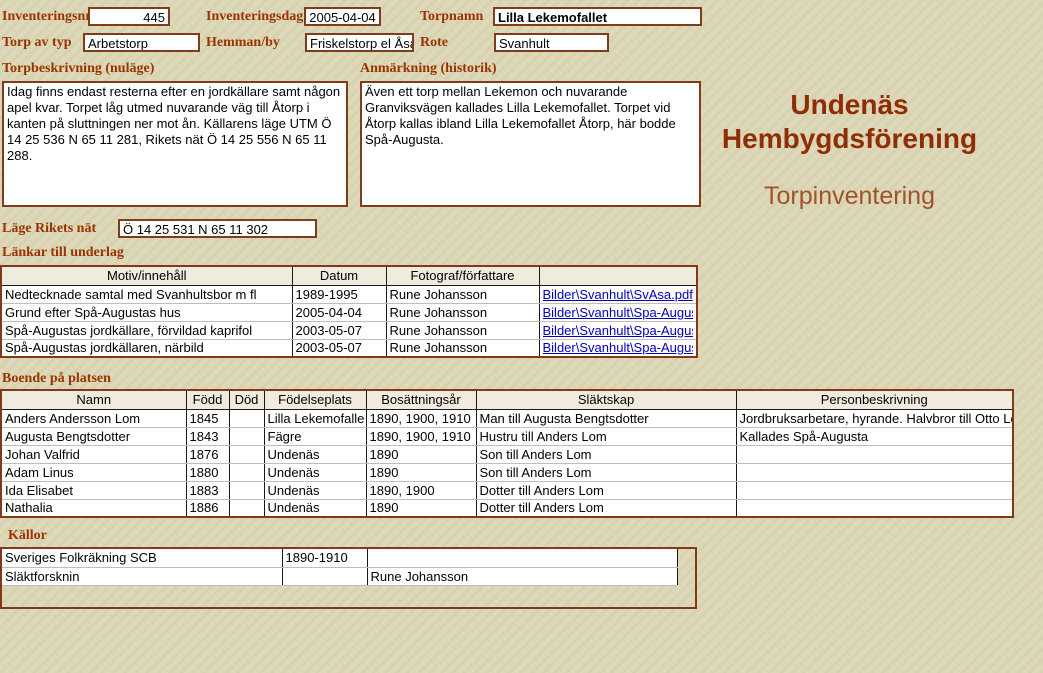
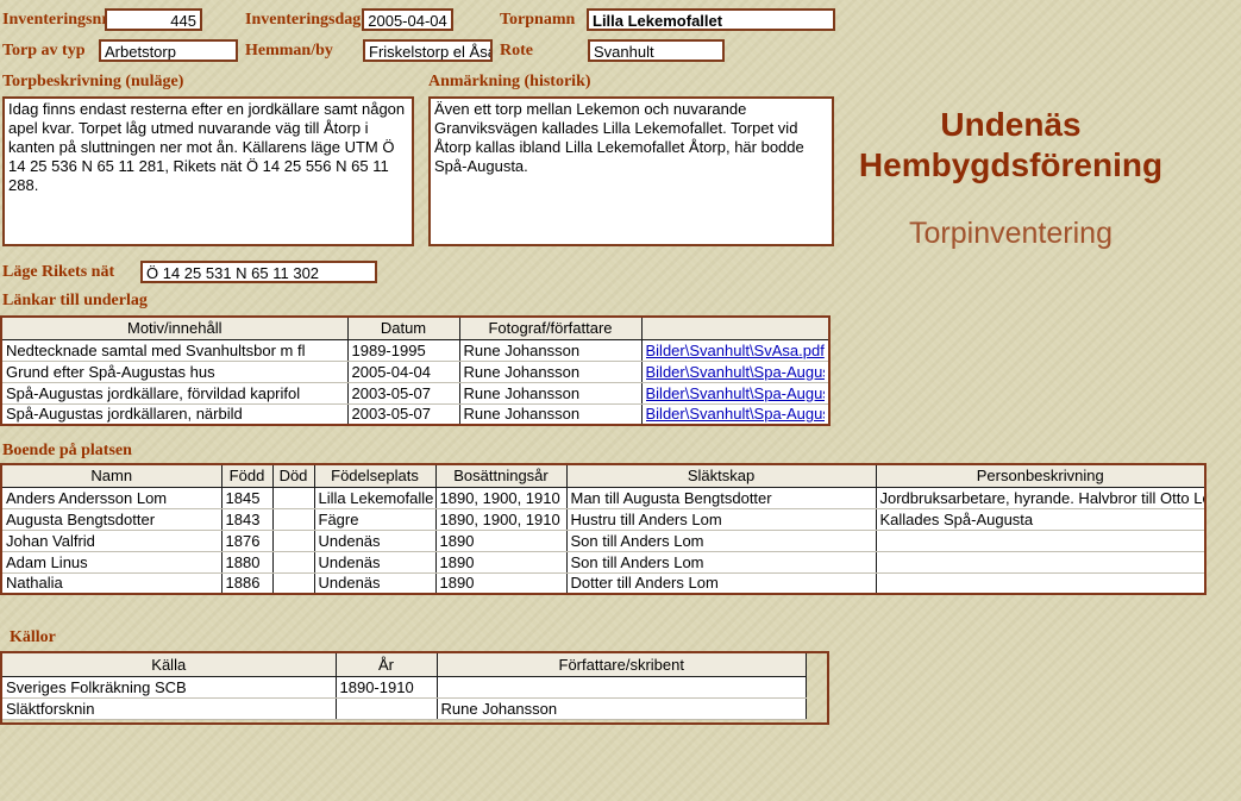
  Inventeringsn
  445
  Inventeringsdag
  2005-04-04
  Torpnamn
  Lilla Lekemofallet
  Torp av typ
  Arbetstorp
  Hemman/by
  Friskelstorp el Åsa
  Rote
  Svanhult
  Torpbeskrivning (nuläge)
  Idag finns endast resterna efter en jordkällare samt någon apel kvar. Torpet låg utmed nuvarande väg till Åtorp i kanten på sluttningen ner mot ån. Källarens läge UTM Ö 14 25 536 N 65 11 281, Rikets nät Ö 14 25 556 N 65 11 288.
  Anmärkning (historik)
  Även ett torp mellan Lekemon och nuvarande Granviksvägen kallades Lilla Lekemofallet. Torpet vid Åtorp kallas ibland Lilla Lekemofallet Åtorp, här bodde Spå-Augusta.
  Undenäs Hembygdsförening
  Torpinventering
  Läge Rikets nät
  Ö 14 25 531 N 65 11 302
  Länkar till underlag
  Motiv/innehåll	Datum	Fotograf/författare
  Nedtecknade samtal med Svanhultsbor m fl	1989-1995	Rune Johansson	Bilder\Svanhult\SvAsa.pdf
  Grund efter Spå-Augustas hus	2005-04-04	Rune Johansson	Bilder\Svanhult\Spa-Augu
  Spå-Augustas jordkällare, förvildad kaprifol	2003-05-07	Rune Johansson	Bilder\Svanhult\Spa-Augu
  Spå-Augustas jordkällaren, närbild	2003-05-07	Rune Johansson	Bilder\Svanhult\Spa-Augu
  Boende på platsen
  Namn	Född	Död	Födelseplats	Bosättningsår	Släktskap	Personbeskrivning
  Anders Andersson Lom	1845		Lilla Lekemofalle	1890, 1900, 1910	Man till Augusta Bengtsdotter	Jordbruksarbetare, hyrande. Halvbror till Otto L
  Augusta Bengtsdotter	1843		Fägre	1890, 1900, 1910	Hustru till Anders Lom	Kallades Spå-Augusta
  Johan Valfrid	1876		Undenäs	1890	Son till Anders Lom
  Adam Linus	1880		Undenäs	1890	Son till Anders Lom
- Ida Elisabet	1883		Undenäs	1890, 1900	Dotter till Anders Lom
  Nathalia	1886		Undenäs	1890	Dotter till Anders Lom
  Källor
+ Källa	År	Författare/skribent
  Sveriges Folkräkning SCB	1890-1910
  Släktforsknin		Rune Johansson
